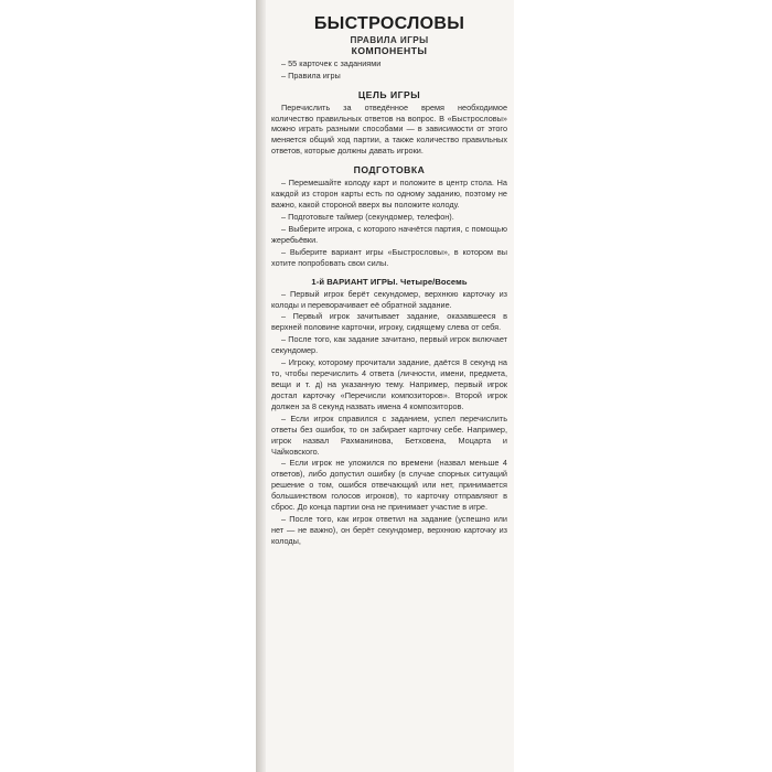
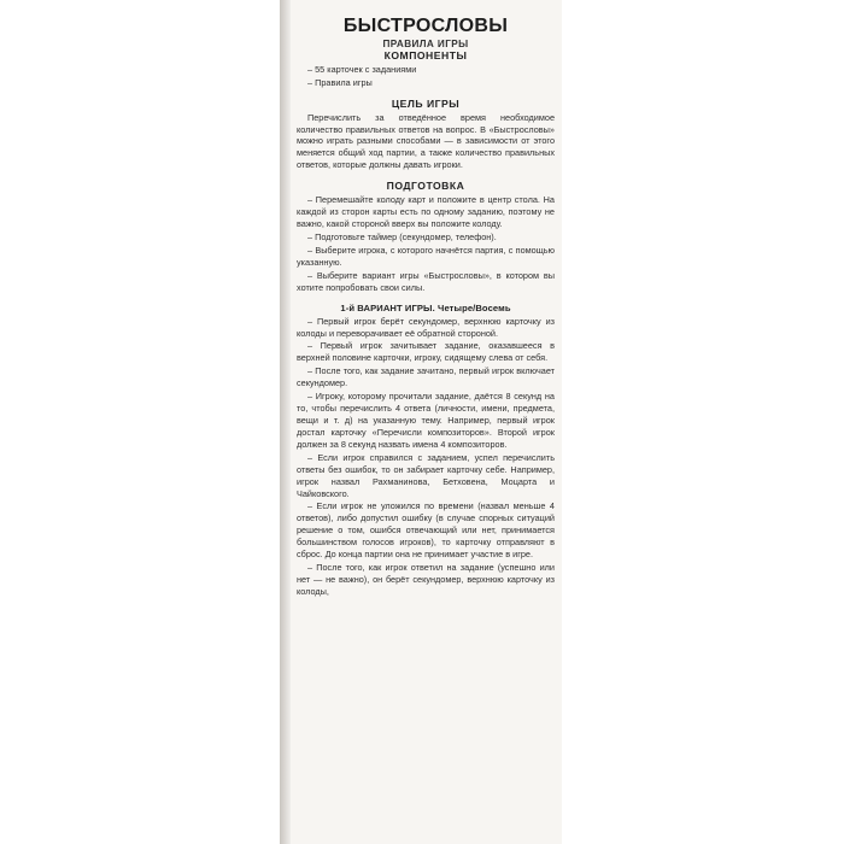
  БЫСТРОСЛОВЫ
  ПРАВИЛА ИГРЫ
  КОМПОНЕНТЫ
  – 55 карточек с заданиями
  – Правила игры
  ЦЕЛЬ ИГРЫ
  Перечислить за отведённое время необходимое количество правильных ответов на вопрос. В «Быстрословы» можно играть разными способами — в зависимости от этого меняется общий ход партии, а также количество правильных ответов, которые должны давать игроки.
  ПОДГОТОВКА
  – Перемешайте колоду карт и положите в центр стола. На каждой из сторон карты есть по одному заданию, поэтому не важно, какой стороной вверх вы положите колоду.
  – Подготовьте таймер (секундомер, телефон).
- – Выберите игрока, с которого начнётся партия, с помощью жеребьёвки.
+ – Выберите игрока, с которого начнётся партия, с помощью указанную.
  – Выберите вариант игры «Быстрословы», в котором вы хотите попробовать свои силы.
  1-й ВАРИАНТ ИГРЫ. Четыре/Восемь
- – Первый игрок берёт секундомер, верхнюю карточку из колоды и переворачивает её обратной задание.
+ – Первый игрок берёт секундомер, верхнюю карточку из колоды и переворачивает её обратной стороной.
  – Первый игрок зачитывает задание, оказавшееся в верхней половине карточки, игроку, сидящему слева от себя.
  – После того, как задание зачитано, первый игрок включает секундомер.
  – Игроку, которому прочитали задание, даётся 8 секунд на то, чтобы перечислить 4 ответа (личности, имени, предмета, вещи и т. д) на указанную тему. Например, первый игрок достал карточку «Перечисли композиторов». Второй игрок должен за 8 секунд назвать имена 4 композиторов.
  – Если игрок справился с заданием, успел перечислить ответы без ошибок, то он забирает карточку себе. Например, игрок назвал Рахманинова, Бетховена, Моцарта и Чайковского.
  – Если игрок не уложился по времени (назвал меньше 4 ответов), либо допустил ошибку (в случае спорных ситуаций решение о том, ошибся отвечающий или нет, принимается большинством голосов игроков), то карточку отправляют в сброс. До конца партии она не принимает участие в игре.
  – После того, как игрок ответил на задание (успешно или нет — не важно), он берёт секундомер, верхнюю карточку из колоды,
